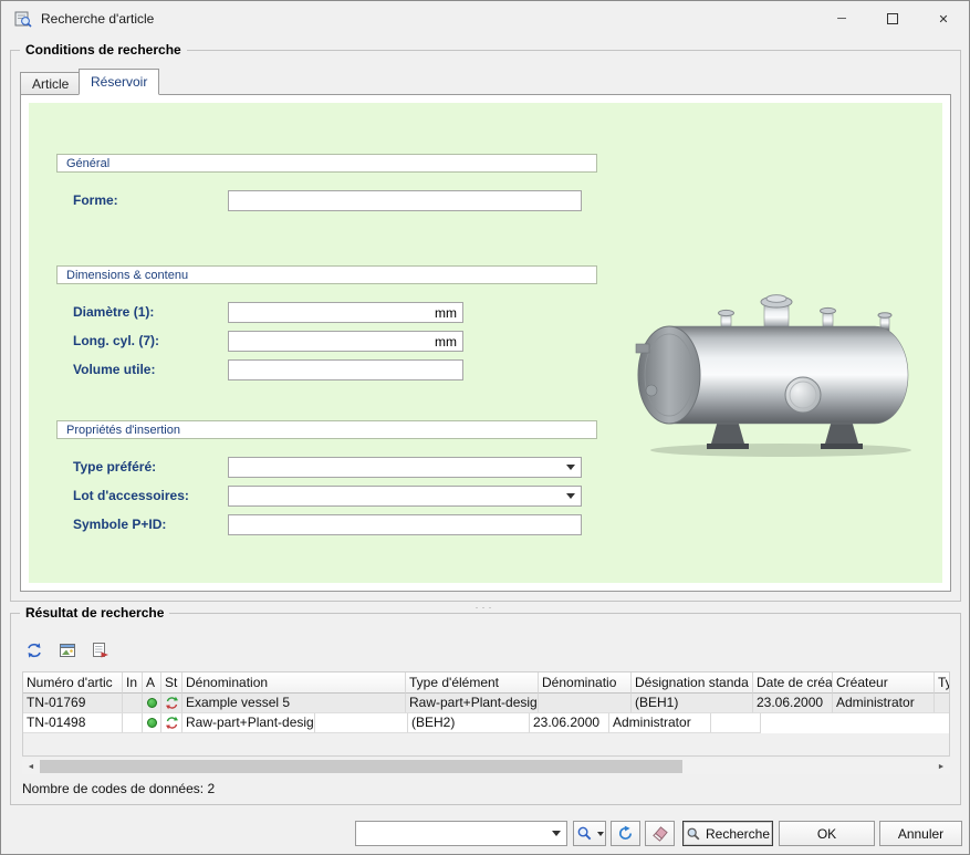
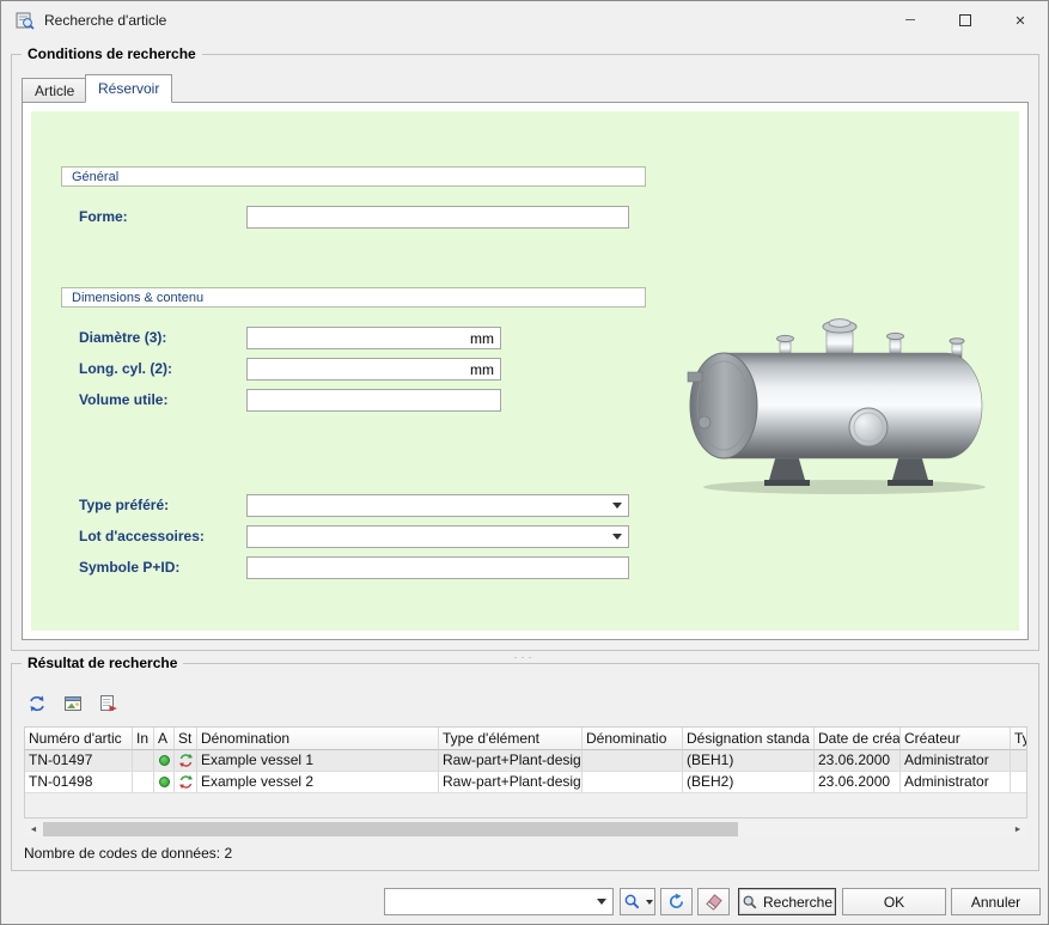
  Recherche d'article
  ─
  ✕
  Conditions de recherche
  Article
  Réservoir
  Général
  Forme:
  Dimensions & contenu
- Diamètre (1):
+ Diamètre (3):
  mm
- Long. cyl. (7):
+ Long. cyl. (2):
  mm
  Volume utile:
- Propriétés d'insertion
  Type préféré:
  Lot d'accessoires:
  Symbole P+ID:
  ···
  Résultat de recherche
  Numéro d'artic
  In
  A
  St
  Dénomination
  Type d'élément
  Dénominatio
  Désignation standa
  Date de créa
  Créateur
- TN-01769
+ TN-01497
- Example vessel 5
+ Example vessel 1
  Raw-part+Plant-desig
  (BEH1)
  23.06.2000
  Administrator
  TN-01498
+ Example vessel 2
  Raw-part+Plant-desig
  (BEH2)
  23.06.2000
  Administrator
  Nombre de codes de données: 2
  Recherche
  OK
  Annuler
